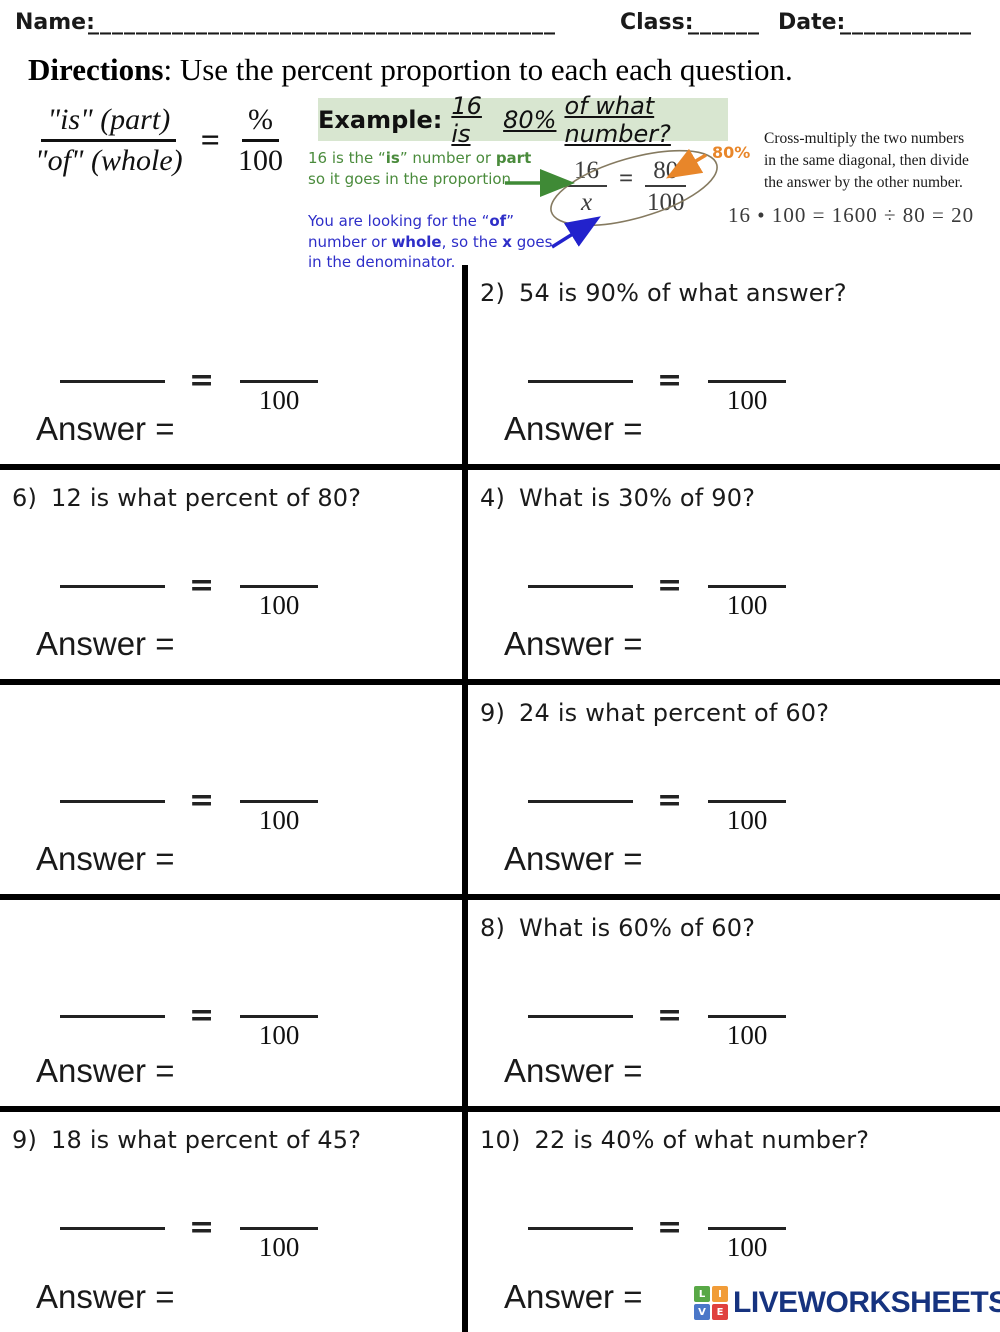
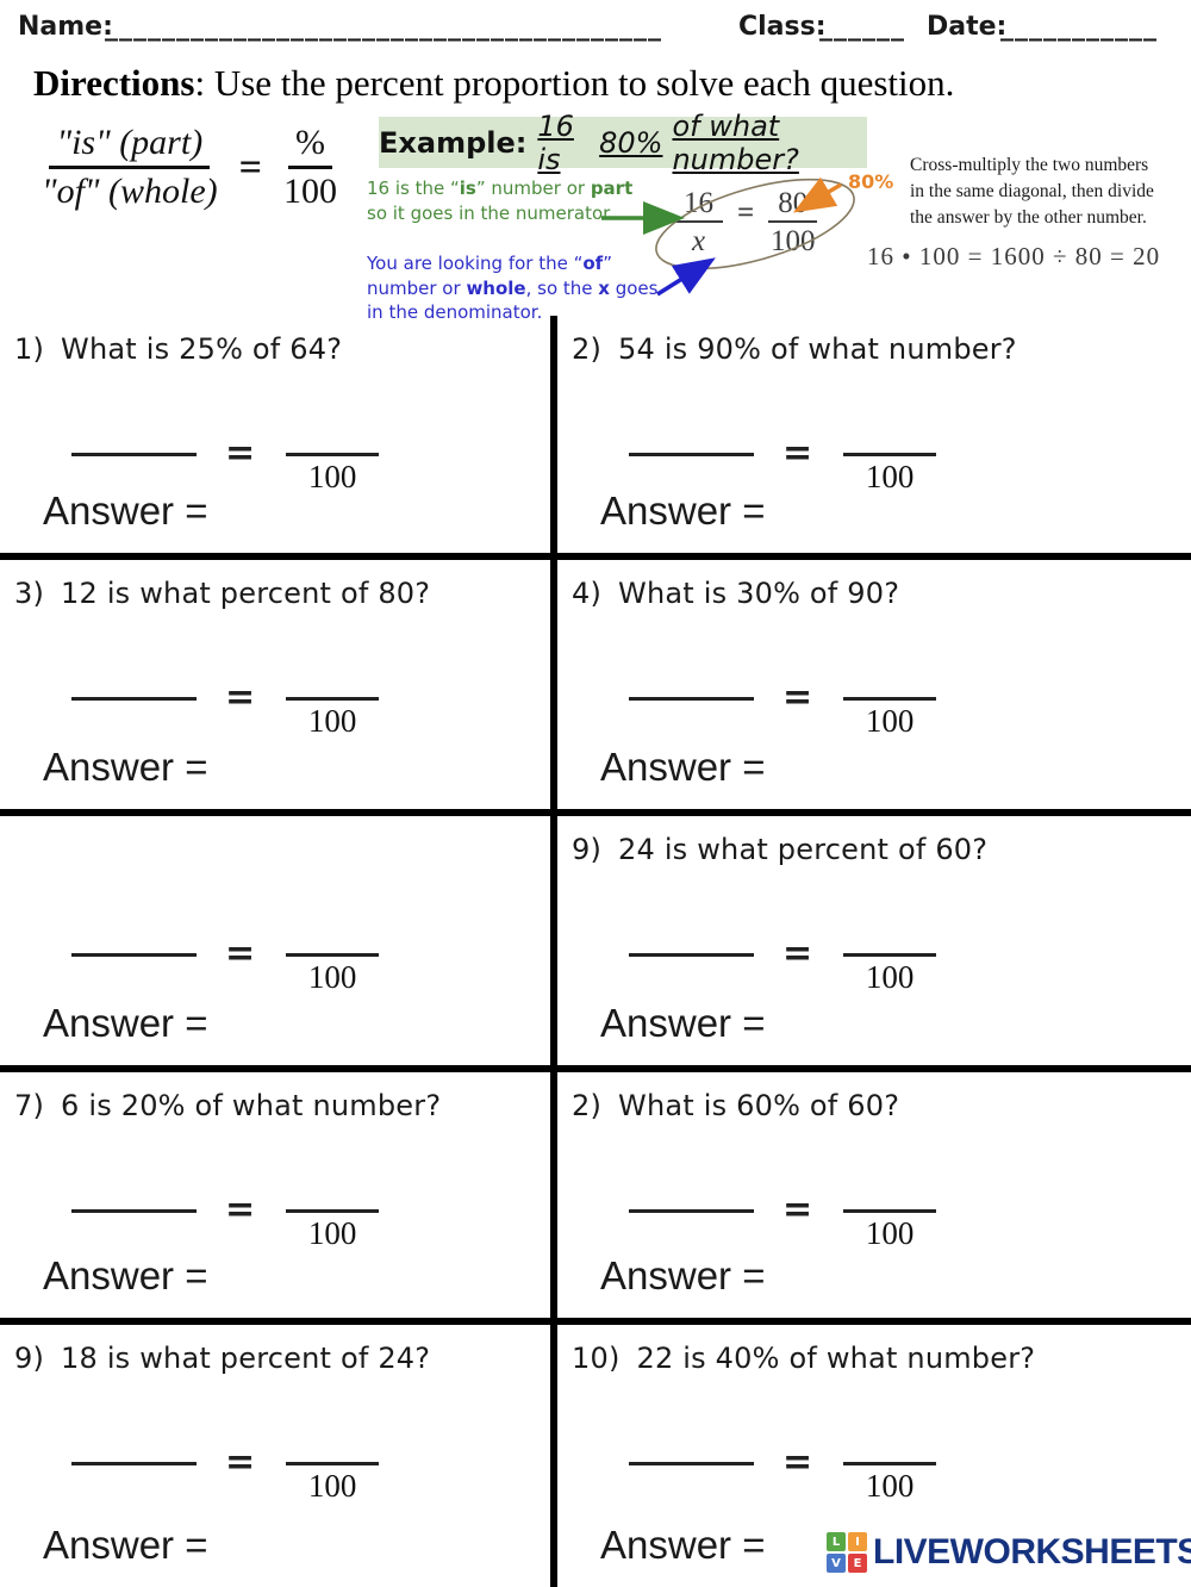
  Name:
  _______________________________________
  Class:
  ______
  Date:
  ___________
- Directions: Use the percent proportion to each each question.
+ Directions: Use the percent proportion to solve each question.
  "is" (part)
  "of" (whole)
  =
  %
  100
  Example:
  16 is
  80%
  of what number?
- 16 is the “is” number or part so it goes in the proportion.
+ 16 is the “is” number or part so it goes in the numerator.
  You are looking for the “of” number or whole, so the x goes in the denominator.
  x
  =
  80
  80%
  Cross-multiply the two numbers in the same diagonal, then divide the answer by the other number.
  16 • 100 = 1600 ÷ 80 = 20
+ 1) What is 25% of 64?
  =
  100
  Answer =
- 2) 54 is 90% of what answer?
+ 2) 54 is 90% of what number?
  =
  100
  Answer =
- 6) 12 is what percent of 80?
+ 3) 12 is what percent of 80?
  =
  100
  Answer =
  4) What is 30% of 90?
  =
  100
  Answer =
  =
  100
  Answer =
  9) 24 is what percent of 60?
  =
  100
  Answer =
+ 7) 6 is 20% of what number?
  =
  100
  Answer =
- 8) What is 60% of 60?
+ 2) What is 60% of 60?
  =
  100
  Answer =
- 9) 18 is what percent of 45?
+ 9) 18 is what percent of 24?
  =
  100
  Answer =
  10) 22 is 40% of what number?
  =
  100
  Answer =
  L
  I
  V
  E
  LIVEWORKSHEETS
